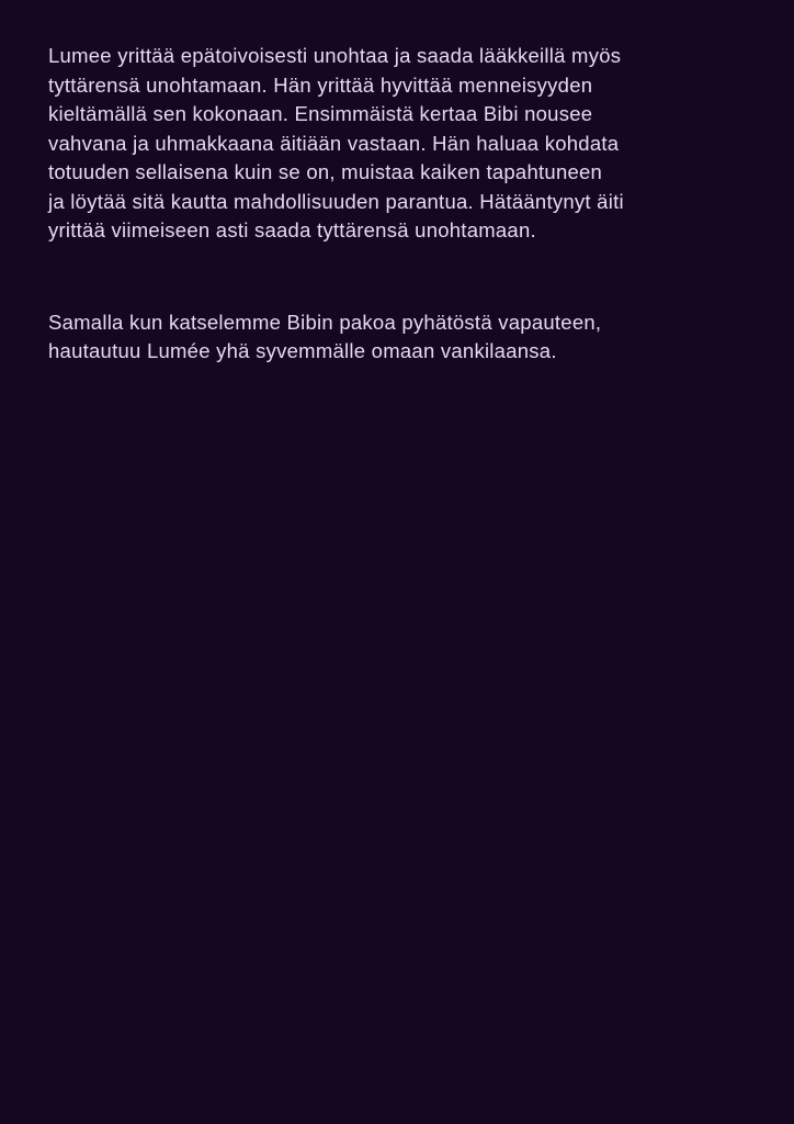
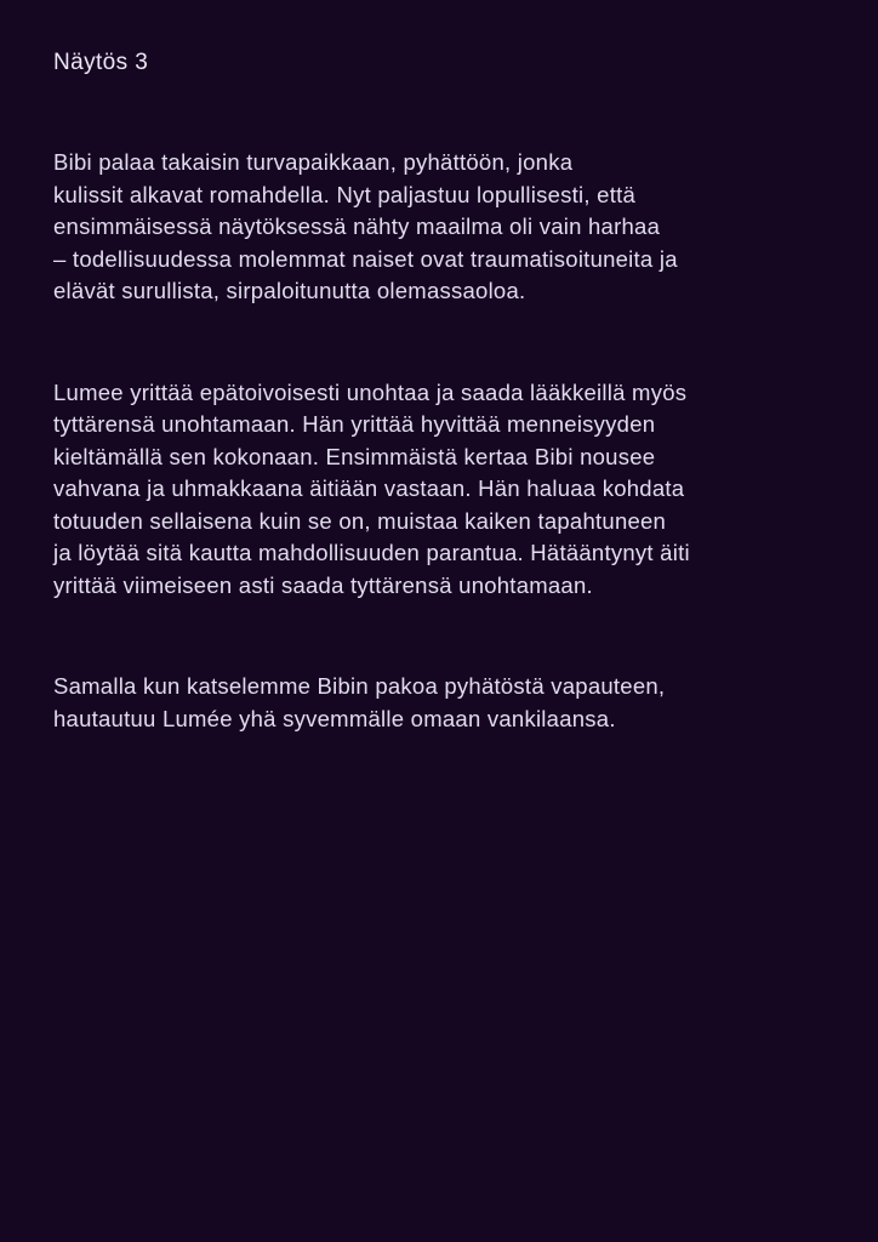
+ Näytös 3
+ Bibi palaa takaisin turvapaikkaan, pyhättöön, jonka
+ kulissit alkavat romahdella. Nyt paljastuu lopullisesti, että
+ ensimmäisessä näytöksessä nähty maailma oli vain harhaa
+ – todellisuudessa molemmat naiset ovat traumatisoituneita ja
+ elävät surullista, sirpaloitunutta olemassaoloa.
  Lumee yrittää epätoivoisesti unohtaa ja saada lääkkeillä myös
  tyttärensä unohtamaan. Hän yrittää hyvittää menneisyyden
  kieltämällä sen kokonaan. Ensimmäistä kertaa Bibi nousee
  vahvana ja uhmakkaana äitiään vastaan. Hän haluaa kohdata
  totuuden sellaisena kuin se on, muistaa kaiken tapahtuneen
  ja löytää sitä kautta mahdollisuuden parantua. Hätääntynyt äiti
  yrittää viimeiseen asti saada tyttärensä unohtamaan.
  Samalla kun katselemme Bibin pakoa pyhätöstä vapauteen,
  hautautuu Lumée yhä syvemmälle omaan vankilaansa.
